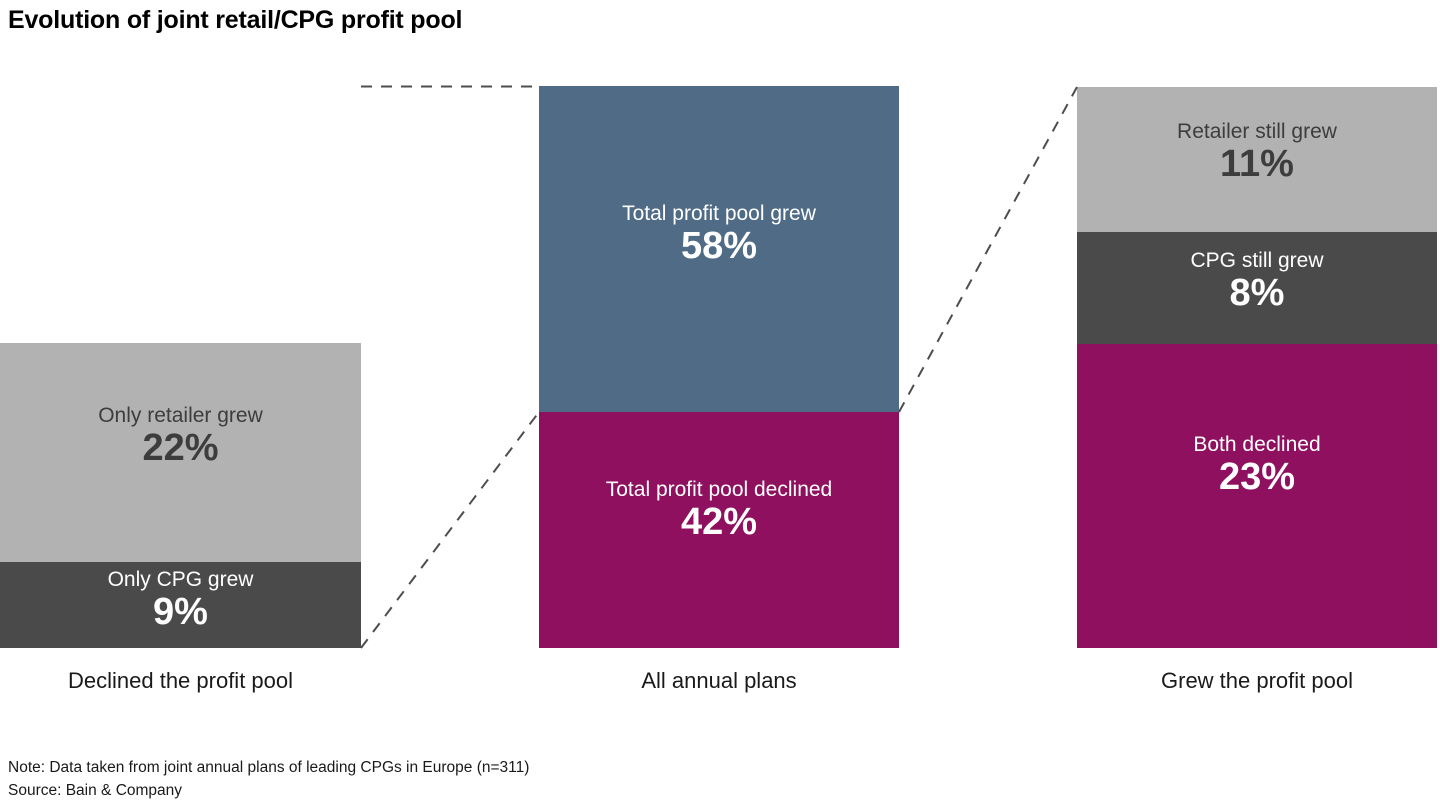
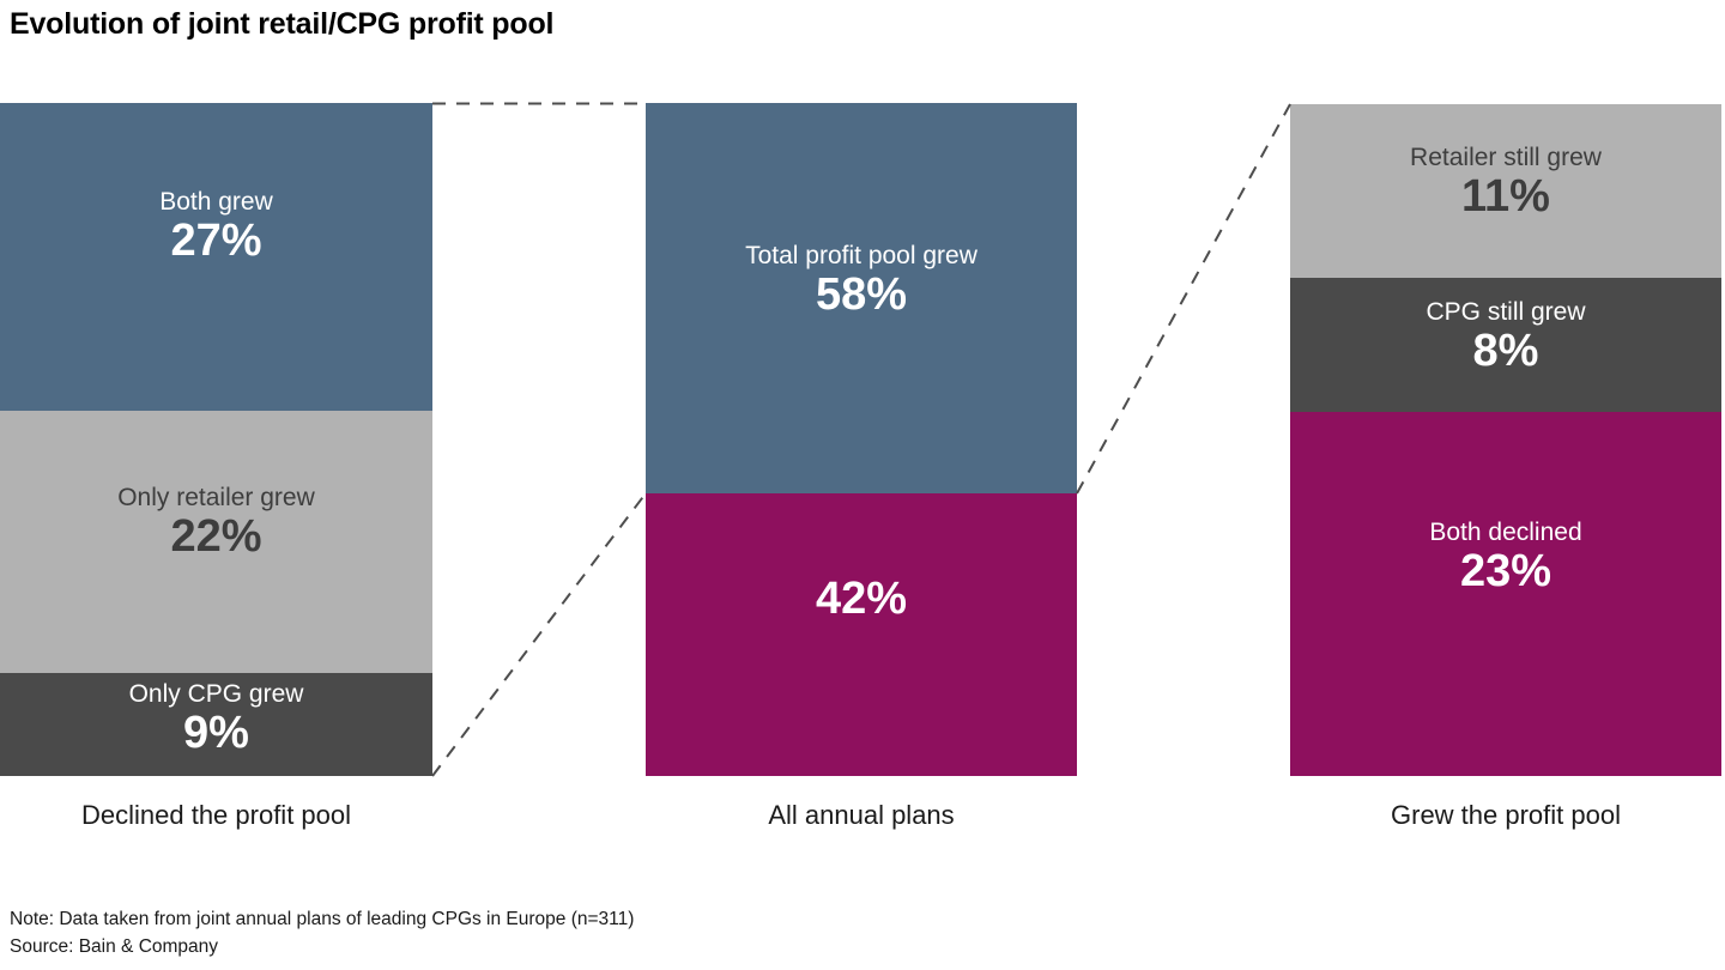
  Evolution of joint retail/CPG profit pool
+ Both grew
+ 27%
  Only retailer grew
  22%
  Only CPG grew
  9%
  Total profit pool grew
  58%
- Total profit pool declined
  42%
  Retailer still grew
  11%
  CPG still grew
  8%
  Both declined
  23%
  Declined the profit pool
  All annual plans
  Grew the profit pool
  Note: Data taken from joint annual plans of leading CPGs in Europe (n=311)
  Source: Bain & Company
